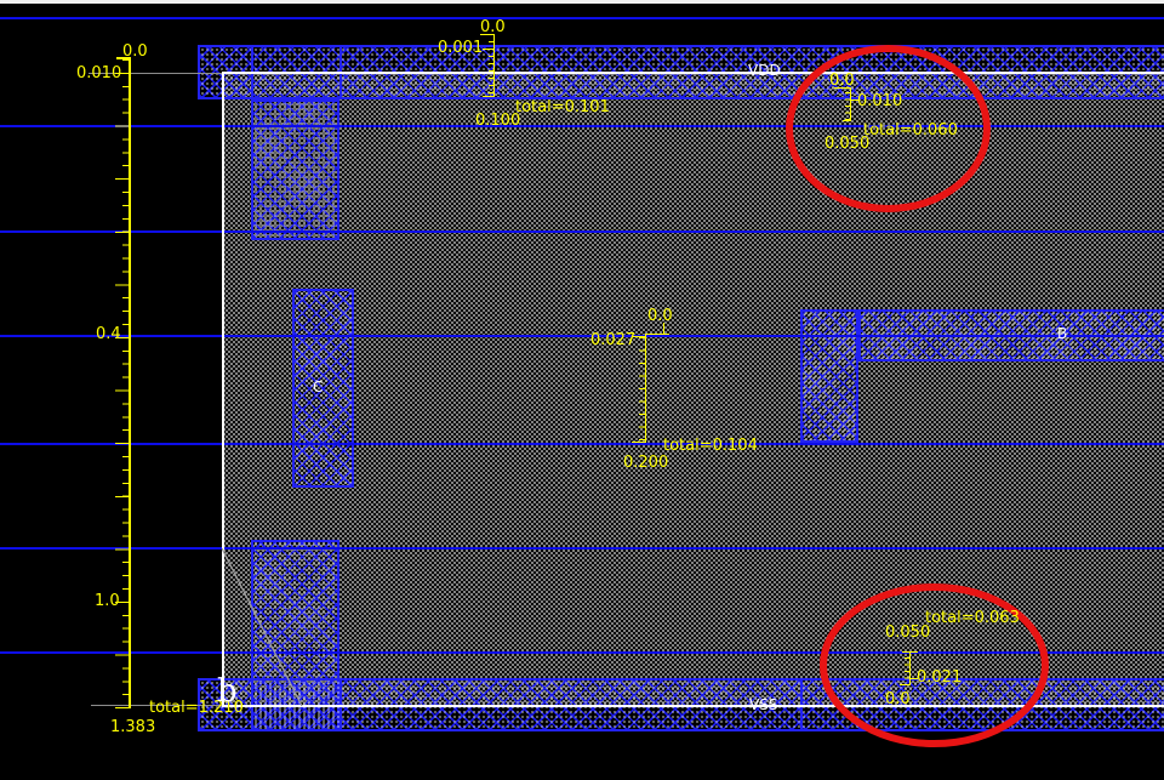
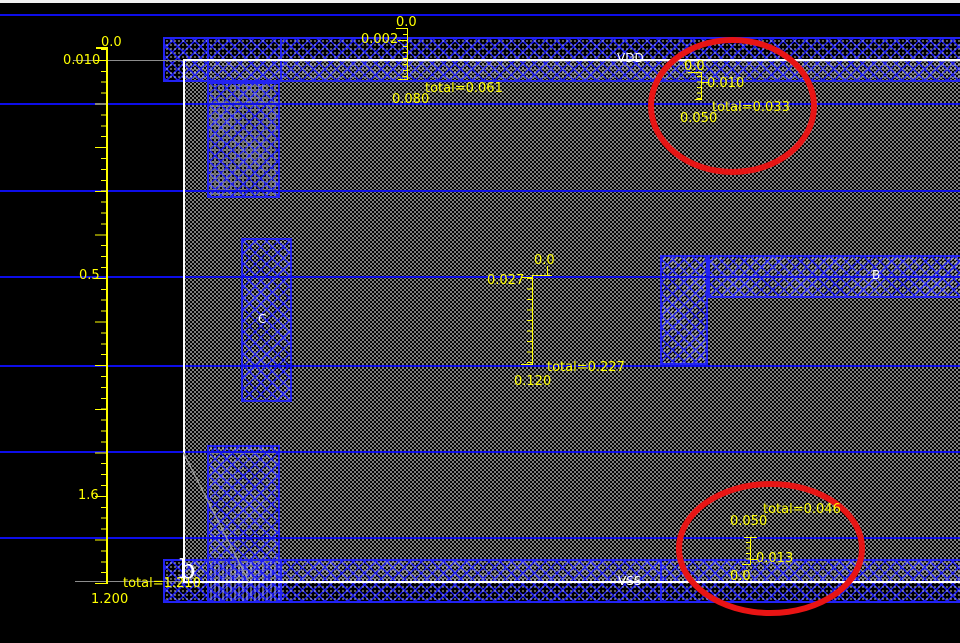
  0.0
  0.010
- 0.4
+ 0.5
- 1.0
+ 1.6
  total=1.210
- 1.383
+ 1.200
  0.0
- 0.001
+ 0.002
- total=0.101
+ total=0.061
- 0.100
+ 0.080
  0.0
  0.027
- total=0.104
+ total=0.227
- 0.200
+ 0.120
  0.0
  0.010
- total=0.060
+ total=0.033
  0.050
- total=0.063
+ total=0.046
  0.050
- 0.021
+ 0.013
  0.0
  VDD
  VSS
  B
  C
  b
